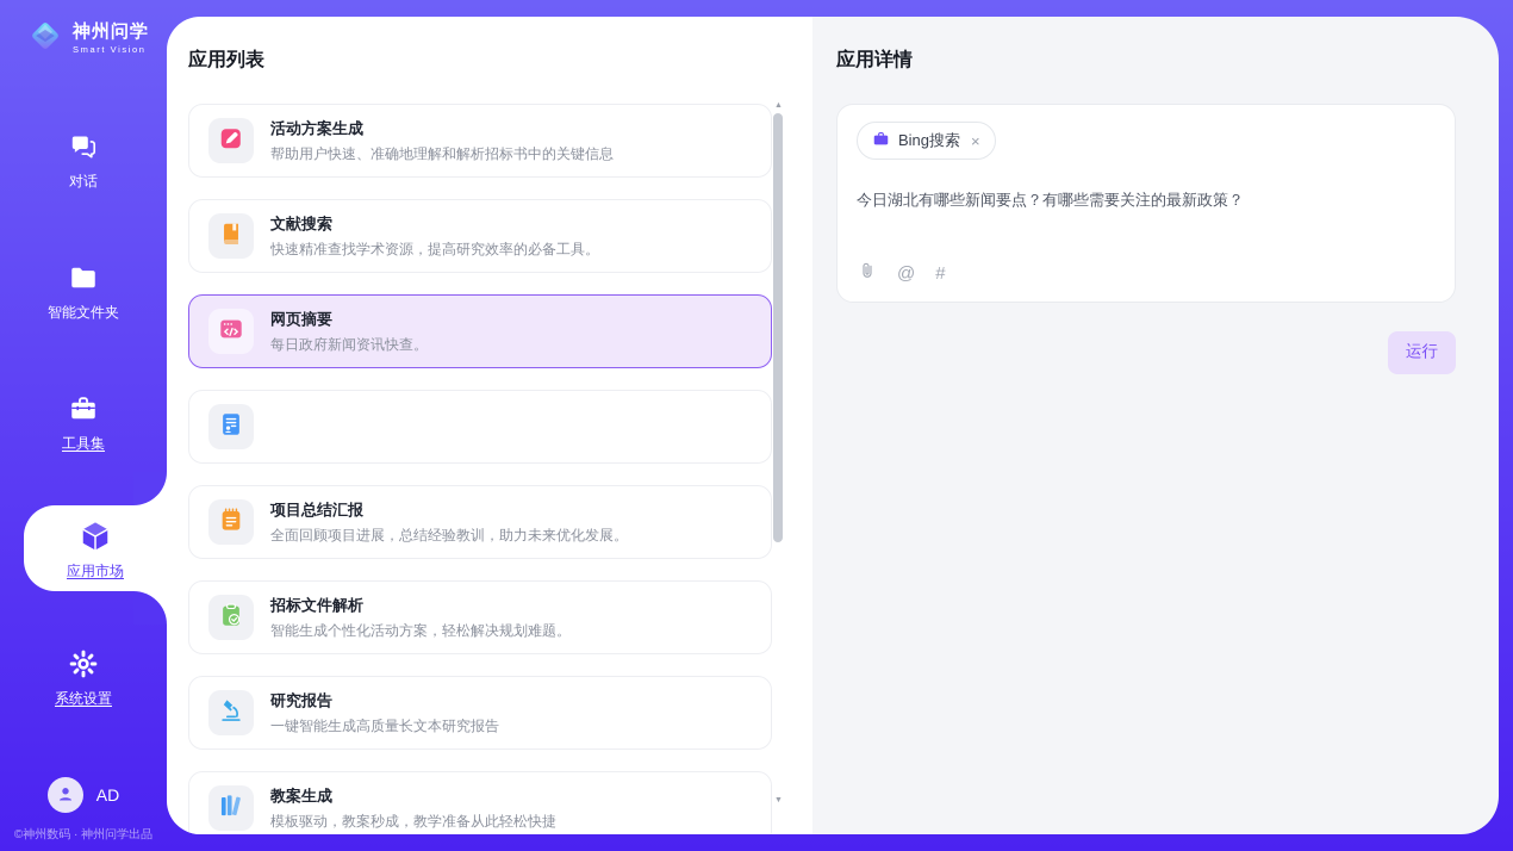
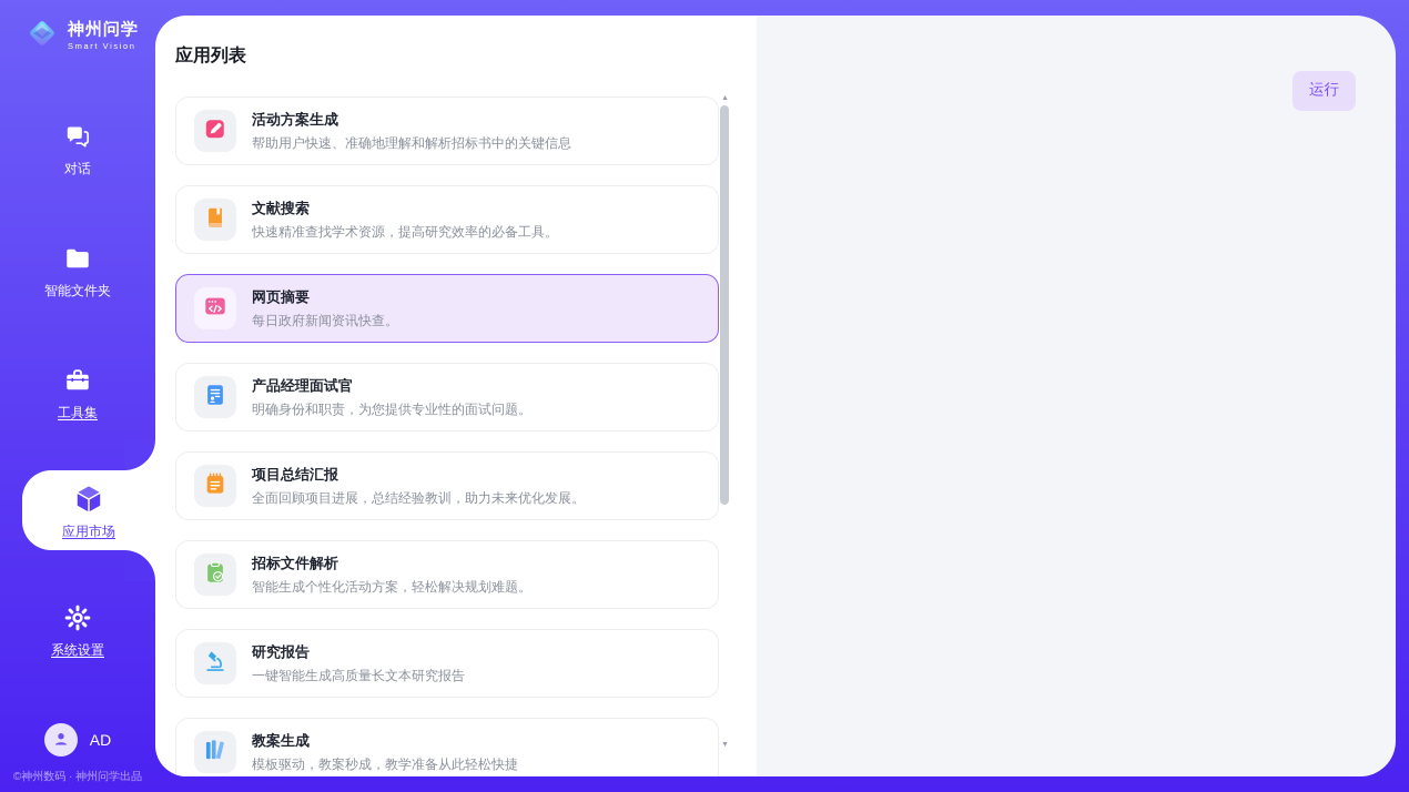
  神州问学
  Smart Vision
  对话
  智能文件夹
  工具集
  应用市场
  系统设置
  AD
  ©神州数码 · 神州问学出品
  应用列表
  活动方案生成
  帮助用户快速、准确地理解和解析招标书中的关键信息
  文献搜索
  快速精准查找学术资源，提高研究效率的必备工具。
  网页摘要
  每日政府新闻资讯快查。
+ 产品经理面试官
+ 明确身份和职责，为您提供专业性的面试问题。
  项目总结汇报
  全面回顾项目进展，总结经验教训，助力未来优化发展。
  招标文件解析
  智能生成个性化活动方案，轻松解决规划难题。
  研究报告
  一键智能生成高质量长文本研究报告
  教案生成
  模板驱动，教案秒成，教学准备从此轻松快捷
- 应用详情
- Bing搜索
- ×
- 今日湖北有哪些新闻要点？有哪些需要关注的最新政策？
- @
- #
  运行
